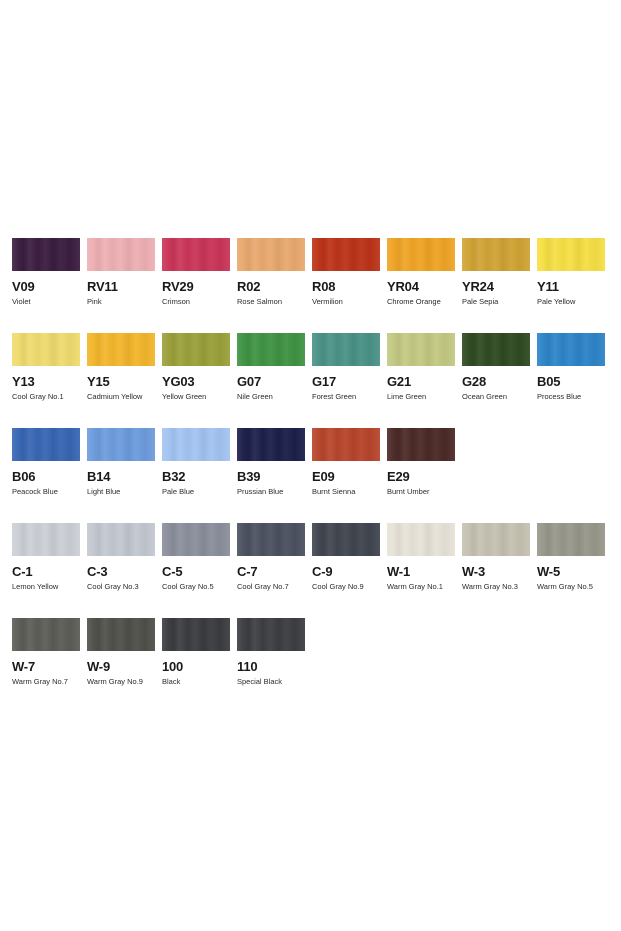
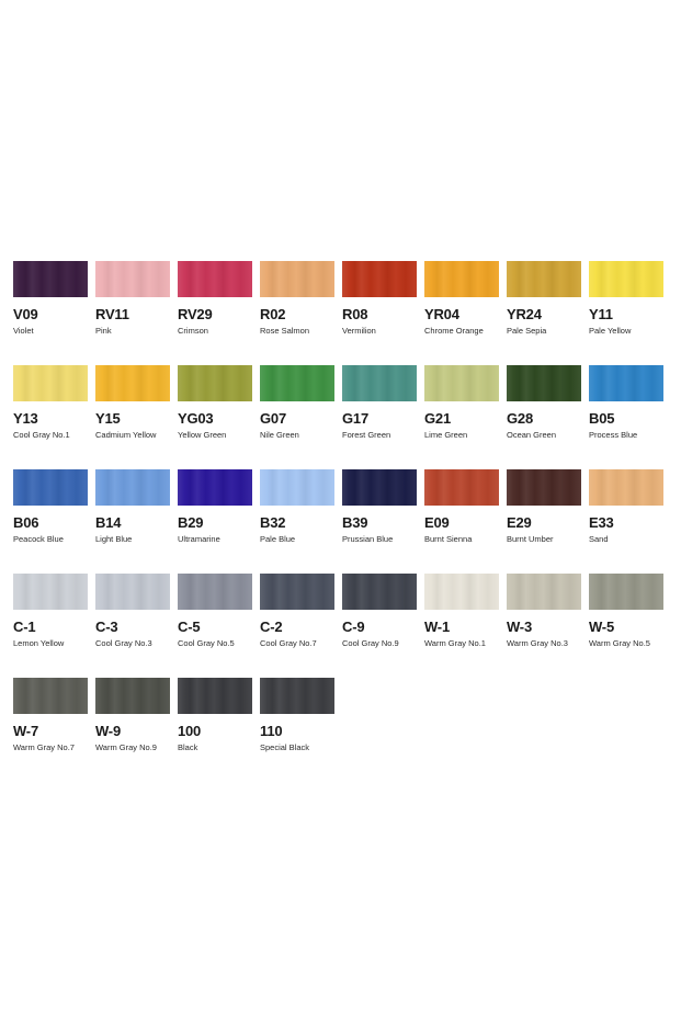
  V09
  Violet
  RV11
  Pink
  RV29
  Crimson
  R02
  Rose Salmon
  R08
  Vermilion
  YR04
  Chrome Orange
  YR24
  Pale Sepia
  Y11
  Pale Yellow
  Y13
  Cool Gray No.1
  Y15
  Cadmium Yellow
  YG03
  Yellow Green
  G07
  Nile Green
  G17
  Forest Green
  G21
  Lime Green
  G28
  Ocean Green
  B05
  Process Blue
  B06
  Peacock Blue
  B14
  Light Blue
+ B29
+ Ultramarine
  B32
  Pale Blue
  B39
  Prussian Blue
  E09
  Burnt Sienna
  E29
  Burnt Umber
+ E33
+ Sand
  C-1
  Lemon Yellow
  C-3
  Cool Gray No.3
  C-5
  Cool Gray No.5
- C-7
+ C-2
  Cool Gray No.7
  C-9
  Cool Gray No.9
  W-1
  Warm Gray No.1
  W-3
  Warm Gray No.3
  W-5
  Warm Gray No.5
  W-7
  Warm Gray No.7
  W-9
  Warm Gray No.9
  100
  Black
  110
  Special Black
